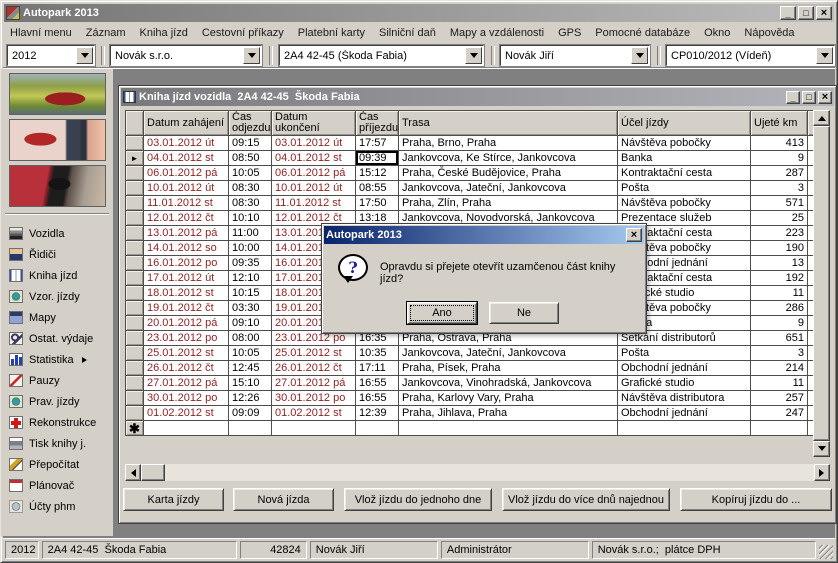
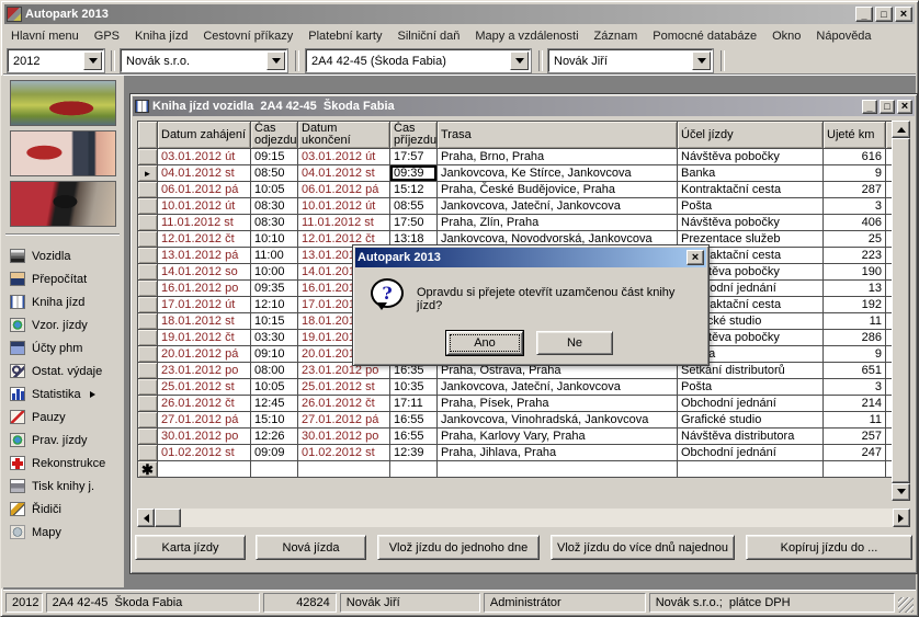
  Autopark 2013
  _
  □
  ×
  Hlavní menu
- Záznam
+ GPS
  Kniha jízd
  Cestovní příkazy
  Platební karty
  Silniční daň
  Mapy a vzdálenosti
- GPS
+ Záznam
  Pomocné databáze
  Okno
  Nápověda
  2012
  Novák s.r.o.
  2A4 42-45 (Škoda Fabia)
  Novák Jiří
- CP010/2012 (Vídeň)
  Vozidla
- Řidiči
+ Přepočítat
  Kniha jízd
  Vzor. jízdy
- Mapy
+ Účty phm
  Ostat. výdaje
  Statistika
  Pauzy
  Prav. jízdy
  Rekonstrukce
  Tisk knihy j.
- Přepočítat
+ Řidiči
- Plánovač
- Účty phm
+ Mapy
  Kniha jízd vozidla 2A4 42-45 Škoda Fabia
  _
  □
  ×
  	Datum zahájení	Čas odjezdu	Datum ukončení	Čas příjezdu	Trasa	Účel jízdy	Ujeté km
- 	03.01.2012 út	09:15	03.01.2012 út	17:57	Praha, Brno, Praha	Návštěva pobočky	413
+ 	03.01.2012 út	09:15	03.01.2012 út	17:57	Praha, Brno, Praha	Návštěva pobočky	616
  	04.01.2012 st	08:50	04.01.2012 st	09:39	Jankovcova, Ke Stírce, Jankovcova	Banka	9
  	06.01.2012 pá	10:05	06.01.2012 pá	15:12	Praha, České Budějovice, Praha	Kontraktační cesta	287
  	10.01.2012 út	08:30	10.01.2012 út	08:55	Jankovcova, Jateční, Jankovcova	Pošta	3
- 	11.01.2012 st	08:30	11.01.2012 st	17:50	Praha, Zlín, Praha	Návštěva pobočky	571
+ 	11.01.2012 st	08:30	11.01.2012 st	17:50	Praha, Zlín, Praha	Návštěva pobočky	406
  	12.01.2012 čt	10:10	12.01.2012 čt	13:18	Jankovcova, Novodvorská, Jankovcova	Prezentace služeb	25
  	13.01.2012 pá	11:00	13.01.20			aktační cesta	223
  	14.01.2012 so	10:00	14.01.20			těva pobočky	190
  	16.01.2012 po	09:35	16.01.20			odní jednání	13
  	17.01.2012 út	12:10	17.01.20			aktační cesta	192
  	18.01.2012 st	10:15	18.01.20			cké studio	11
  	19.01.2012 čt	03:30	19.01.20			těva pobočky	286
  	20.01.2012 pá	09:10	20.01.20			a	9
  	23.01.2012 po	08:00	23.01.2012 po	16:35	Praha, Ostrava, Praha	Setkání distributorů	651
  	25.01.2012 st	10:05	25.01.2012 st	10:35	Jankovcova, Jateční, Jankovcova	Pošta	3
  	26.01.2012 čt	12:45	26.01.2012 čt	17:11	Praha, Písek, Praha	Obchodní jednání	214
  	27.01.2012 pá	15:10	27.01.2012 pá	16:55	Jankovcova, Vinohradská, Jankovcova	Grafické studio	11
  	30.01.2012 po	12:26	30.01.2012 po	16:55	Praha, Karlovy Vary, Praha	Návštěva distributora	257
  	01.02.2012 st	09:09	01.02.2012 st	12:39	Praha, Jihlava, Praha	Obchodní jednání	247
  ✱
  Karta jízdy
  Nová jízda
  Vlož jízdu do jednoho dne
  Vlož jízdu do více dnů najednou
  Kopíruj jízdu do ...
  Autopark 2013
  ×
  ?
  Opravdu si přejete otevřít uzamčenou část knihy jízd?
  Ano
  Ne
  2012
  2A4 42-45 Škoda Fabia
  42824
  Novák Jiří
  Administrátor
  Novák s.r.o.; plátce DPH
